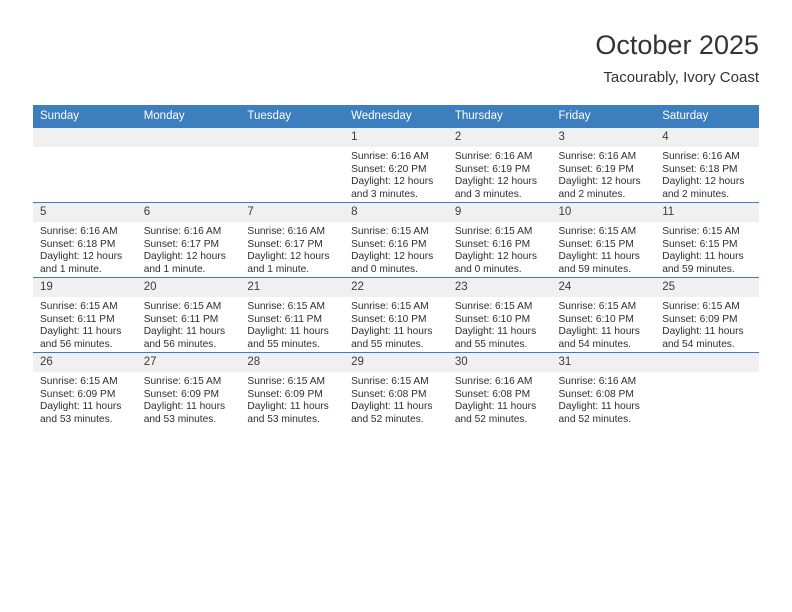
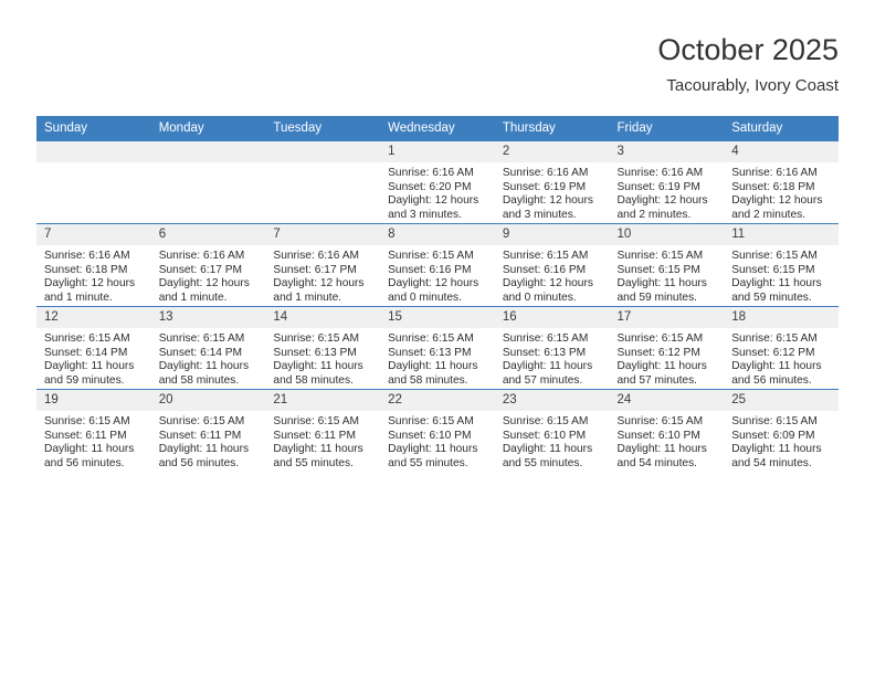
  October 2025
  Tacourably, Ivory Coast
  Sunday	Monday	Tuesday	Wednesday	Thursday	Friday	Saturday
  			1Sunrise: 6:16 AMSunset: 6:20 PMDaylight: 12 hoursand 3 minutes.	2Sunrise: 6:16 AMSunset: 6:19 PMDaylight: 12 hoursand 3 minutes.	3Sunrise: 6:16 AMSunset: 6:19 PMDaylight: 12 hoursand 2 minutes.	4Sunrise: 6:16 AMSunset: 6:18 PMDaylight: 12 hoursand 2 minutes.
- 5Sunrise: 6:16 AMSunset: 6:18 PMDaylight: 12 hoursand 1 minute.	6Sunrise: 6:16 AMSunset: 6:17 PMDaylight: 12 hoursand 1 minute.	7Sunrise: 6:16 AMSunset: 6:17 PMDaylight: 12 hoursand 1 minute.	8Sunrise: 6:15 AMSunset: 6:16 PMDaylight: 12 hoursand 0 minutes.	9Sunrise: 6:15 AMSunset: 6:16 PMDaylight: 12 hoursand 0 minutes.	10Sunrise: 6:15 AMSunset: 6:15 PMDaylight: 11 hoursand 59 minutes.	11Sunrise: 6:15 AMSunset: 6:15 PMDaylight: 11 hoursand 59 minutes.
+ 7Sunrise: 6:16 AMSunset: 6:18 PMDaylight: 12 hoursand 1 minute.	6Sunrise: 6:16 AMSunset: 6:17 PMDaylight: 12 hoursand 1 minute.	7Sunrise: 6:16 AMSunset: 6:17 PMDaylight: 12 hoursand 1 minute.	8Sunrise: 6:15 AMSunset: 6:16 PMDaylight: 12 hoursand 0 minutes.	9Sunrise: 6:15 AMSunset: 6:16 PMDaylight: 12 hoursand 0 minutes.	10Sunrise: 6:15 AMSunset: 6:15 PMDaylight: 11 hoursand 59 minutes.	11Sunrise: 6:15 AMSunset: 6:15 PMDaylight: 11 hoursand 59 minutes.
+ 12Sunrise: 6:15 AMSunset: 6:14 PMDaylight: 11 hoursand 59 minutes.	13Sunrise: 6:15 AMSunset: 6:14 PMDaylight: 11 hoursand 58 minutes.	14Sunrise: 6:15 AMSunset: 6:13 PMDaylight: 11 hoursand 58 minutes.	15Sunrise: 6:15 AMSunset: 6:13 PMDaylight: 11 hoursand 58 minutes.	16Sunrise: 6:15 AMSunset: 6:13 PMDaylight: 11 hoursand 57 minutes.	17Sunrise: 6:15 AMSunset: 6:12 PMDaylight: 11 hoursand 57 minutes.	18Sunrise: 6:15 AMSunset: 6:12 PMDaylight: 11 hoursand 56 minutes.
  19Sunrise: 6:15 AMSunset: 6:11 PMDaylight: 11 hoursand 56 minutes.	20Sunrise: 6:15 AMSunset: 6:11 PMDaylight: 11 hoursand 56 minutes.	21Sunrise: 6:15 AMSunset: 6:11 PMDaylight: 11 hoursand 55 minutes.	22Sunrise: 6:15 AMSunset: 6:10 PMDaylight: 11 hoursand 55 minutes.	23Sunrise: 6:15 AMSunset: 6:10 PMDaylight: 11 hoursand 55 minutes.	24Sunrise: 6:15 AMSunset: 6:10 PMDaylight: 11 hoursand 54 minutes.	25Sunrise: 6:15 AMSunset: 6:09 PMDaylight: 11 hoursand 54 minutes.
- 26Sunrise: 6:15 AMSunset: 6:09 PMDaylight: 11 hoursand 53 minutes.	27Sunrise: 6:15 AMSunset: 6:09 PMDaylight: 11 hoursand 53 minutes.	28Sunrise: 6:15 AMSunset: 6:09 PMDaylight: 11 hoursand 53 minutes.	29Sunrise: 6:15 AMSunset: 6:08 PMDaylight: 11 hoursand 52 minutes.	30Sunrise: 6:16 AMSunset: 6:08 PMDaylight: 11 hoursand 52 minutes.	31Sunrise: 6:16 AMSunset: 6:08 PMDaylight: 11 hoursand 52 minutes.
